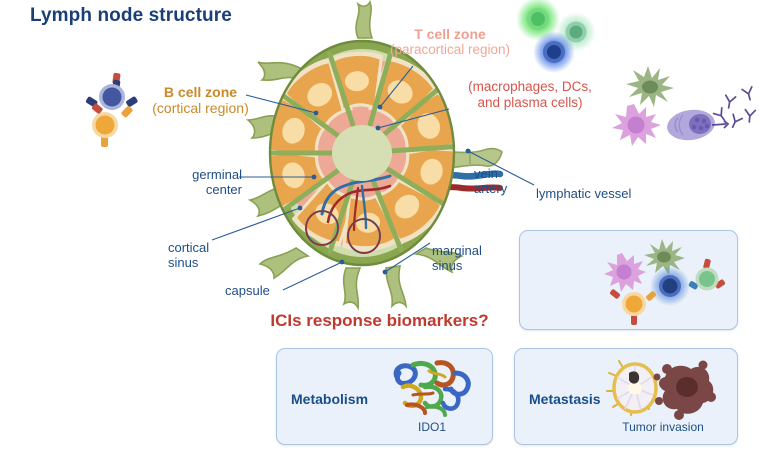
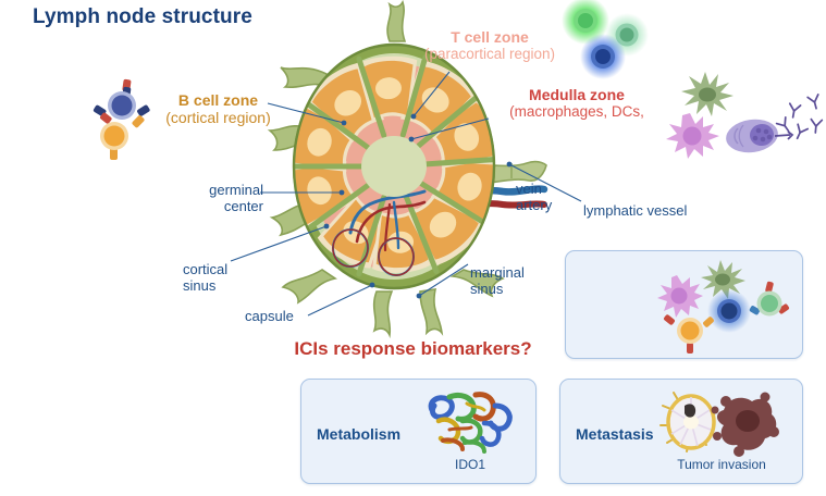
  Lymph node structure
  B cell zone
  (cortical region)
  T cell zone
  (paracortical region)
+ Medulla zone
  (macrophages, DCs,
- and plasma cells)
  germinal
  center
  cortical
  sinus
  capsule
  marginal
  sinus
  vein
  artery
  lymphatic vessel
  ICIs response biomarkers?
  Metabolism
  IDO1
  Metastasis
  Tumor invasion
